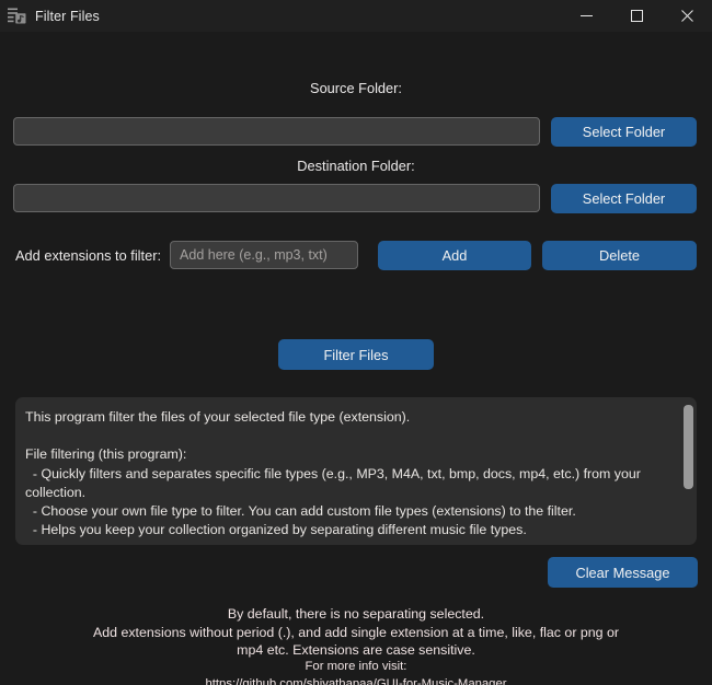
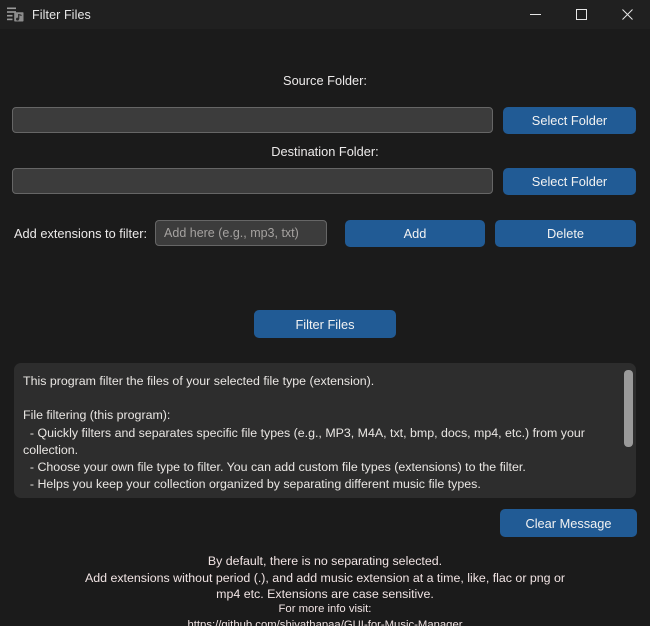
  Filter Files
  Source Folder:
  Select Folder
  Destination Folder:
  Select Folder
  Add extensions to filter:
  Add here (e.g., mp3, txt)
  Add
  Delete
  Filter Files
  This program filter the files of your selected file type (extension).
  File filtering (this program):
  - Quickly filters and separates specific file types (e.g., MP3, M4A, txt, bmp, docs, mp4, etc.) from your collection.
  - Choose your own file type to filter. You can add custom file types (extensions) to the filter.
  - Helps you keep your collection organized by separating different music file types.
  Clear Message
  By default, there is no separating selected.
- Add extensions without period (.), and add single extension at a time, like, flac or png or
+ Add extensions without period (.), and add music extension at a time, like, flac or png or
  mp4 etc. Extensions are case sensitive.
  For more info visit:
  https://github.com/shivathapaa/GUI-for-Music-Manager
